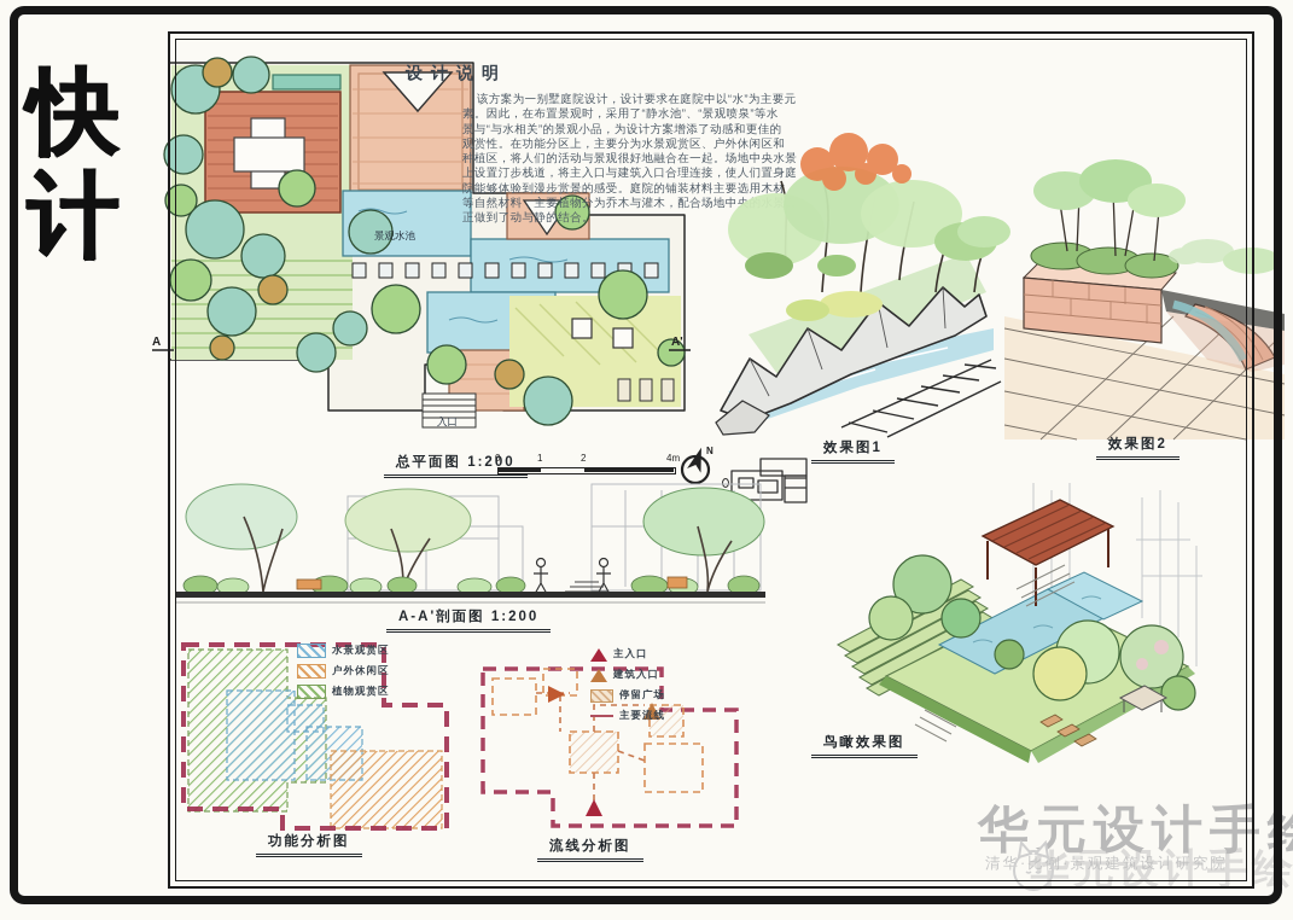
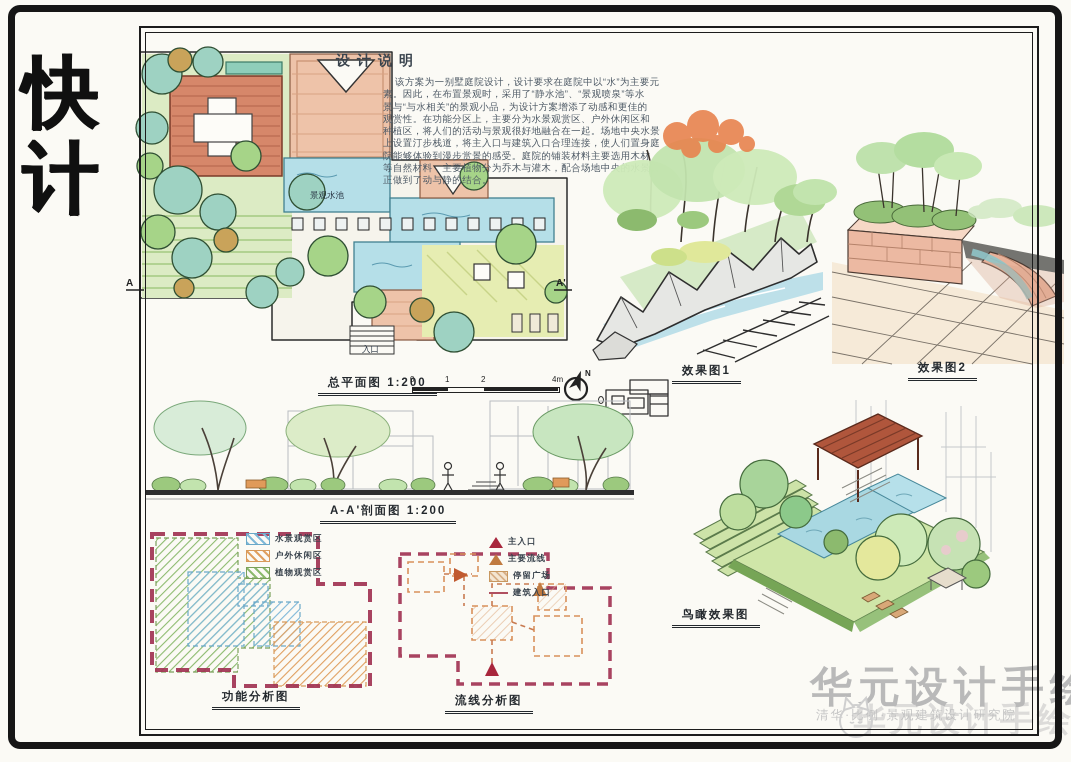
  快
  计
  景观水池
  入口
  A
  A'
  设计说明
  该方案为一别墅庭院设计，设计要求在庭院中以“水”为
  素。因此，在布置景观时，采用了“静水池”、“景观喷泉
  景与“与水相关”的景观小品，为设计方案增添了动感和
  观赏性。在功能分区上，主要分为水景观赏区、户外休
  种植区，将人们的活动与景观很好地融合在一起。场地
  上设置汀步栈道，将主入口与建筑入口合理连接，使人
  院能够体验到漫步赏景的感受。庭院的铺装材料主要选
  等自然材料，主要植物分为乔木与灌木，配合场地中
  正做到了动与静的结合。
  总平面图 1:200
  0
  1
  2
  4m
  N
  效果图1
  效果图2
  A-A'剖面图 1:200
  水景观赏区
  户外休闲区
  植物观赏区
  功能分析图
  主入口
- 建筑入口
+ 主要流线
  停留广场
- 主要流线
+ 建筑入口
  流线分析图
  鸟瞰效果图
  华元设计手
  清华·比例·景观建筑设计研究院
  华元设计手绘
